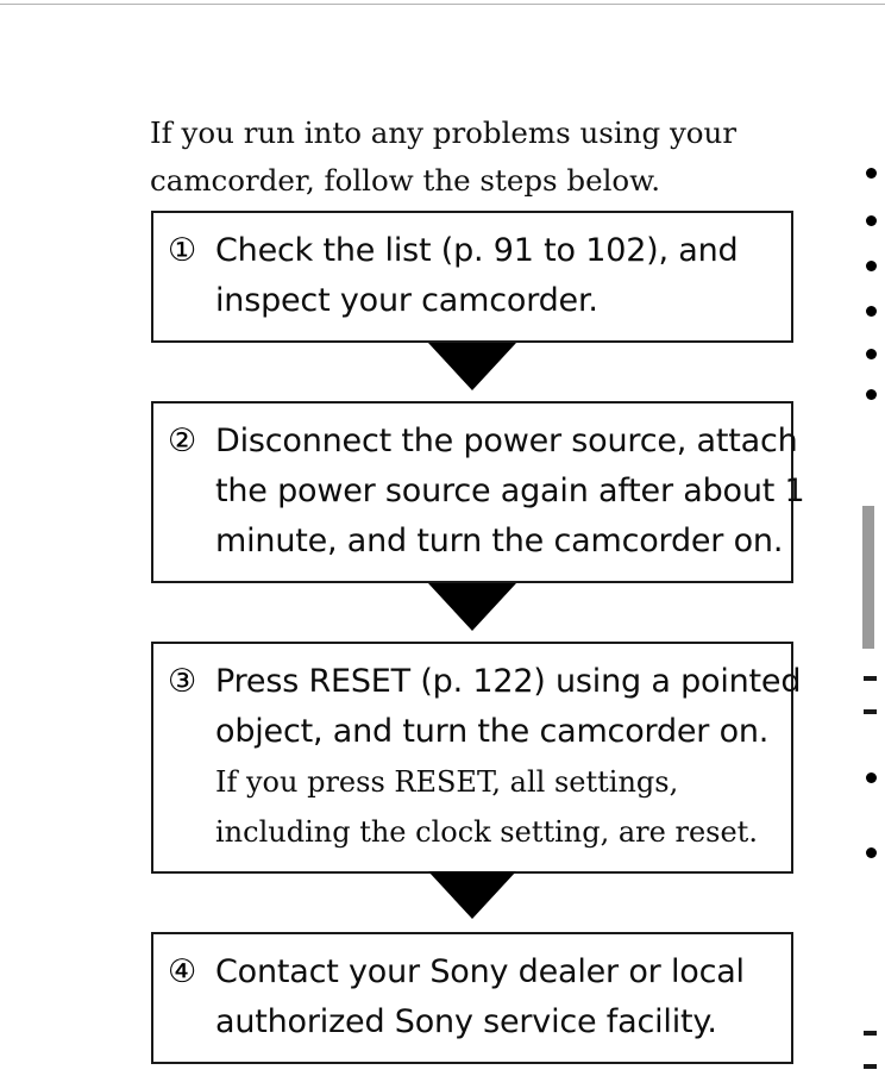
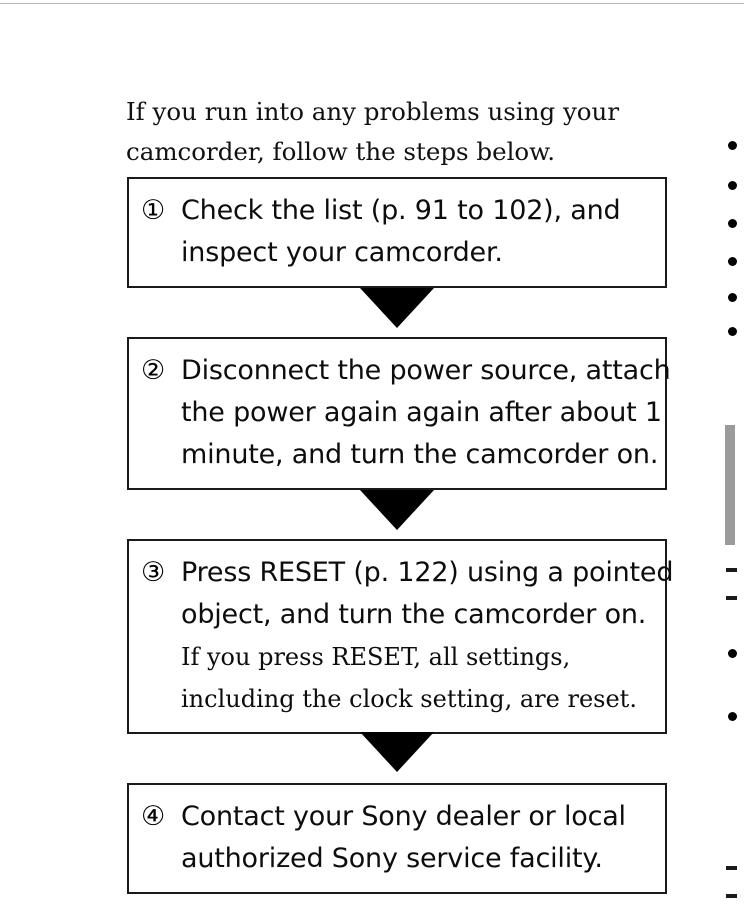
  If you run into any problems using your
  camcorder, follow the steps below.
  ①
  Check the list (p. 91 to 102), and
  inspect your camcorder.
  ②
  Disconnect the power source, attach
- the power source again after about 1
+ the power again again after about 1
  minute, and turn the camcorder on.
  ③
  Press RESET (p. 122) using a pointed
  object, and turn the camcorder on.
  If you press RESET, all settings,
  including the clock setting, are reset.
  ④
  Contact your Sony dealer or local
  authorized Sony service facility.
